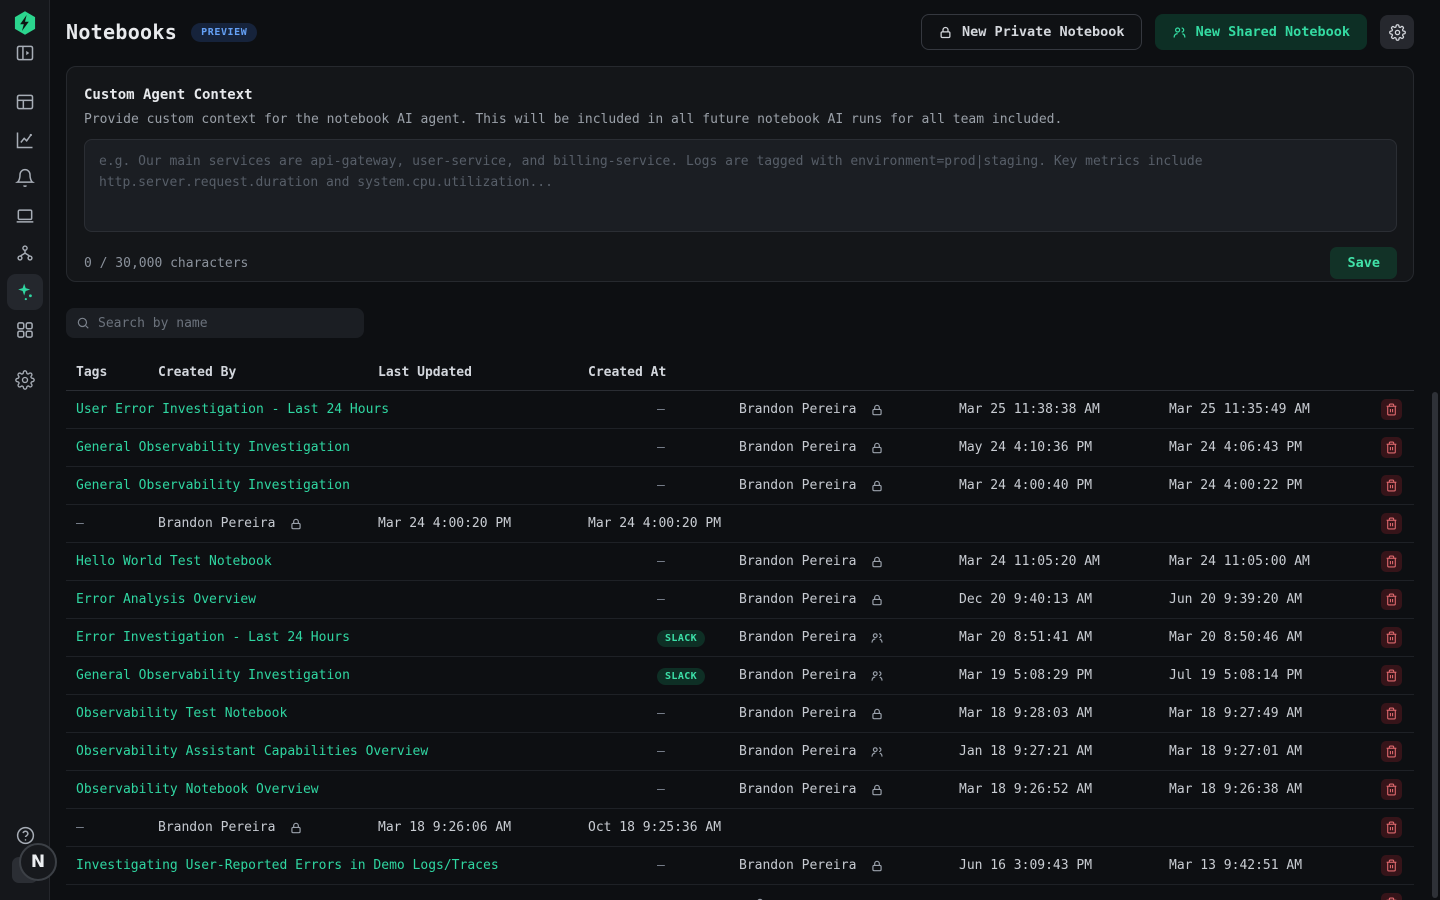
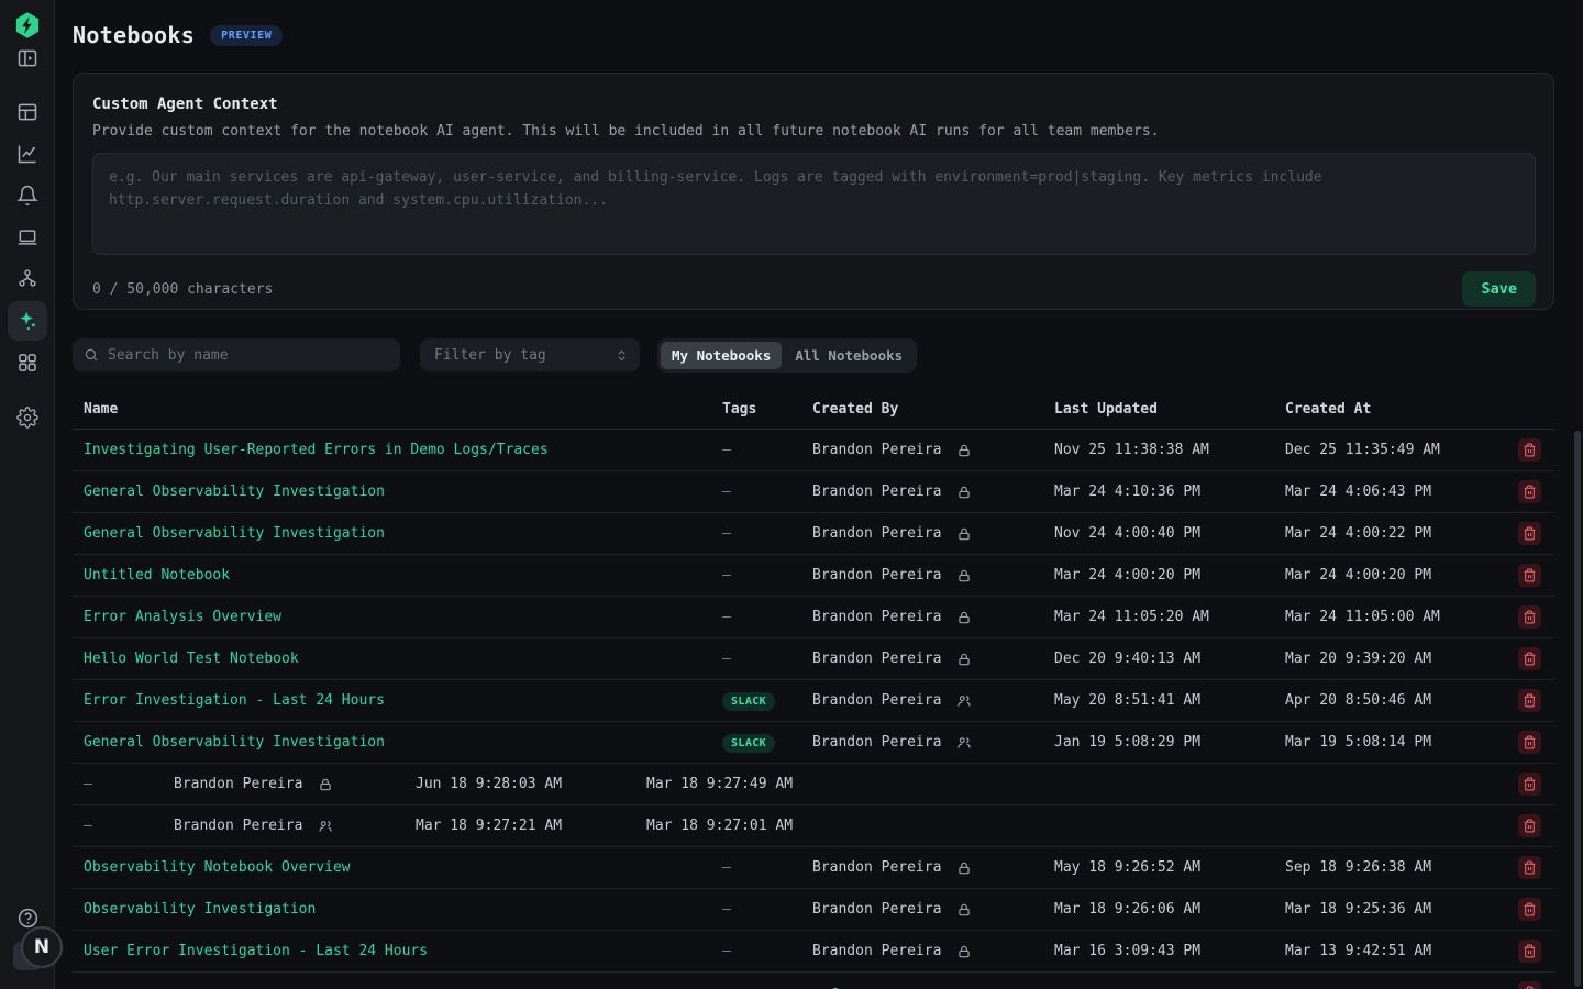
  N
  Notebooks
  PREVIEW
- New Private Notebook
- New Shared Notebook
  Custom Agent Context
- Provide custom context for the notebook AI agent. This will be included in all future notebook AI runs for all team included.
+ Provide custom context for the notebook AI agent. This will be included in all future notebook AI runs for all team members.
- 0 / 30,000 characters
+ 0 / 50,000 characters
  Save
  Search by name
+ Filter by tag
+ My Notebooks
+ All Notebooks
+ Name
  Tags
  Created By
  Last Updated
  Created At
- User Error Investigation - Last 24 Hours
+ Investigating User-Reported Errors in Demo Logs/Traces
  —
  Brandon Pereira
- Mar 25 11:38:38 AM
+ Nov 25 11:38:38 AM
- Mar 25 11:35:49 AM
+ Dec 25 11:35:49 AM
  General Observability Investigation
  —
  Brandon Pereira
- May 24 4:10:36 PM
+ Mar 24 4:10:36 PM
  Mar 24 4:06:43 PM
  General Observability Investigation
  —
  Brandon Pereira
- Mar 24 4:00:40 PM
+ Nov 24 4:00:40 PM
  Mar 24 4:00:22 PM
+ Untitled Notebook
  —
  Brandon Pereira
  Mar 24 4:00:20 PM
  Mar 24 4:00:20 PM
- Hello World Test Notebook
+ Error Analysis Overview
  —
  Brandon Pereira
  Mar 24 11:05:20 AM
  Mar 24 11:05:00 AM
- Error Analysis Overview
+ Hello World Test Notebook
  —
  Brandon Pereira
  Dec 20 9:40:13 AM
- Jun 20 9:39:20 AM
+ Mar 20 9:39:20 AM
  Error Investigation - Last 24 Hours
  SLACK
  Brandon Pereira
- Mar 20 8:51:41 AM
+ May 20 8:51:41 AM
- Mar 20 8:50:46 AM
+ Apr 20 8:50:46 AM
  General Observability Investigation
  SLACK
  Brandon Pereira
- Mar 19 5:08:29 PM
+ Jan 19 5:08:29 PM
- Jul 19 5:08:14 PM
+ Mar 19 5:08:14 PM
- Observability Test Notebook
  —
  Brandon Pereira
- Mar 18 9:28:03 AM
+ Jun 18 9:28:03 AM
  Mar 18 9:27:49 AM
- Observability Assistant Capabilities Overview
  —
  Brandon Pereira
- Jan 18 9:27:21 AM
+ Mar 18 9:27:21 AM
  Mar 18 9:27:01 AM
  Observability Notebook Overview
  —
  Brandon Pereira
- Mar 18 9:26:52 AM
+ May 18 9:26:52 AM
- Mar 18 9:26:38 AM
+ Sep 18 9:26:38 AM
+ Observability Investigation
  —
  Brandon Pereira
  Mar 18 9:26:06 AM
- Oct 18 9:25:36 AM
+ Mar 18 9:25:36 AM
- Investigating User-Reported Errors in Demo Logs/Traces
+ User Error Investigation - Last 24 Hours
  —
  Brandon Pereira
- Jun 16 3:09:43 PM
+ Mar 16 3:09:43 PM
  Mar 13 9:42:51 AM
